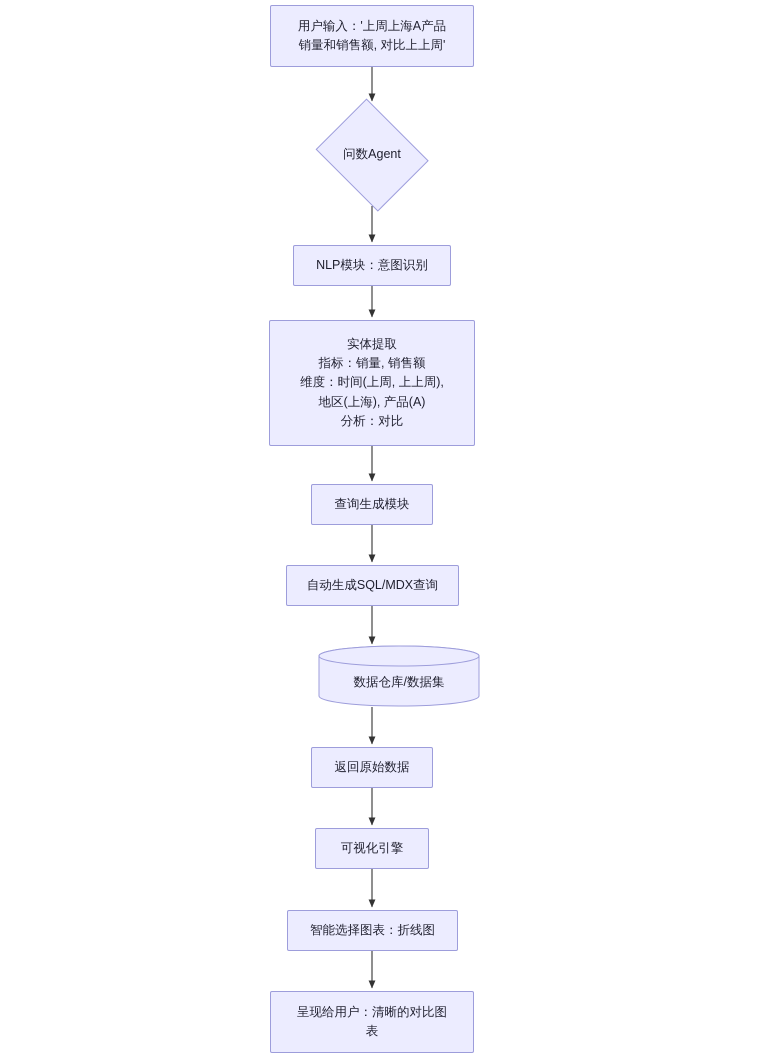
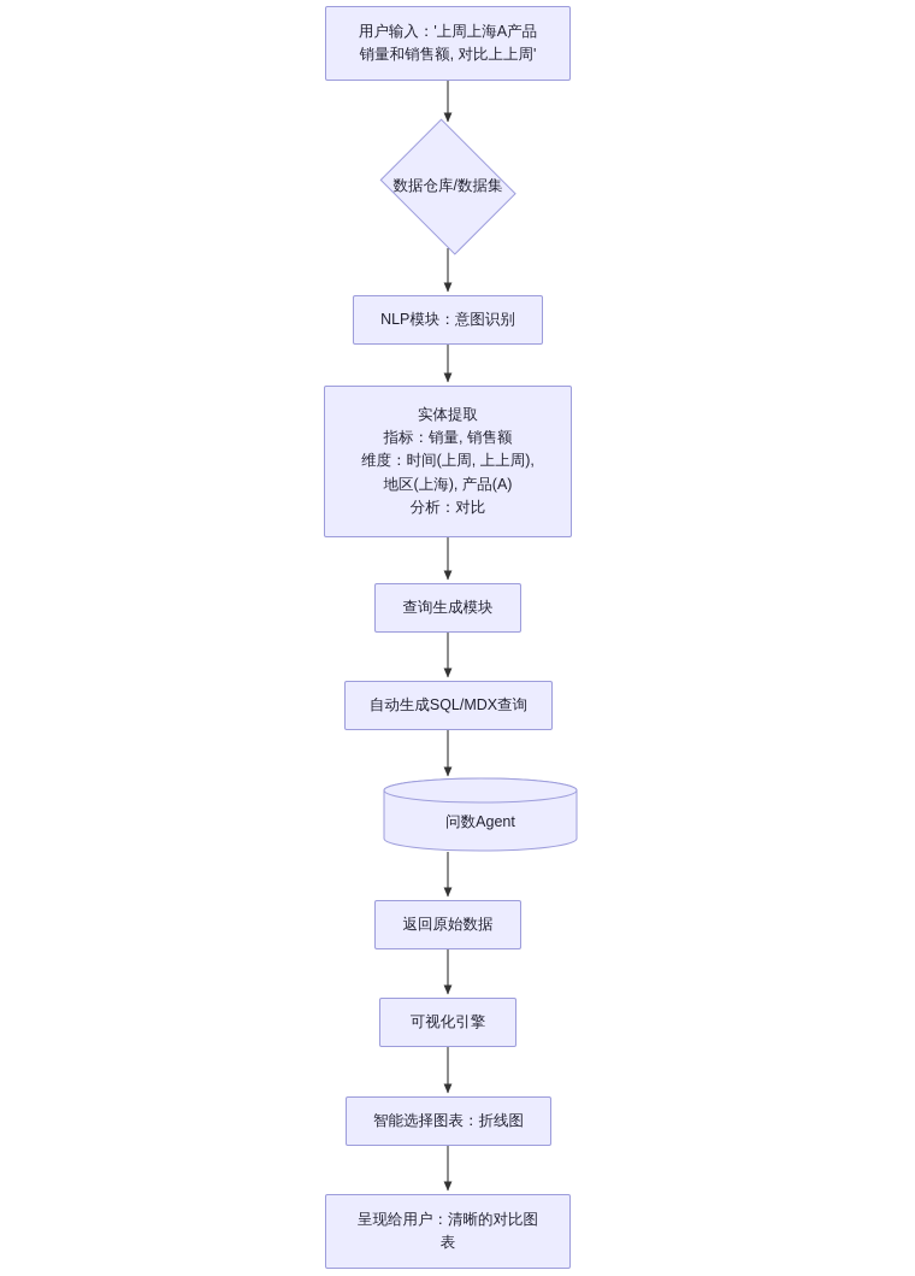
  用户输入：'上周上海A产品
  销量和销售额, 对比上上周'
- 问数Agent
+ 数据仓库/数据集
  NLP模块：意图识别
  实体提取
  指标：销量, 销售额
  维度：时间(上周, 上上周),
  地区(上海), 产品(A)
  分析：对比
  查询生成模块
  自动生成SQL/MDX查询
- 数据仓库/数据集
+ 问数Agent
  返回原始数据
  可视化引擎
  智能选择图表：折线图
  呈现给用户：清晰的对比图
  表
